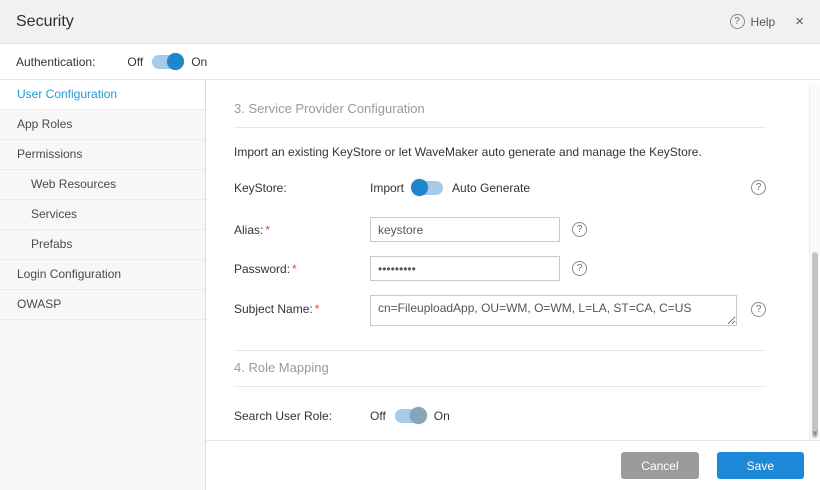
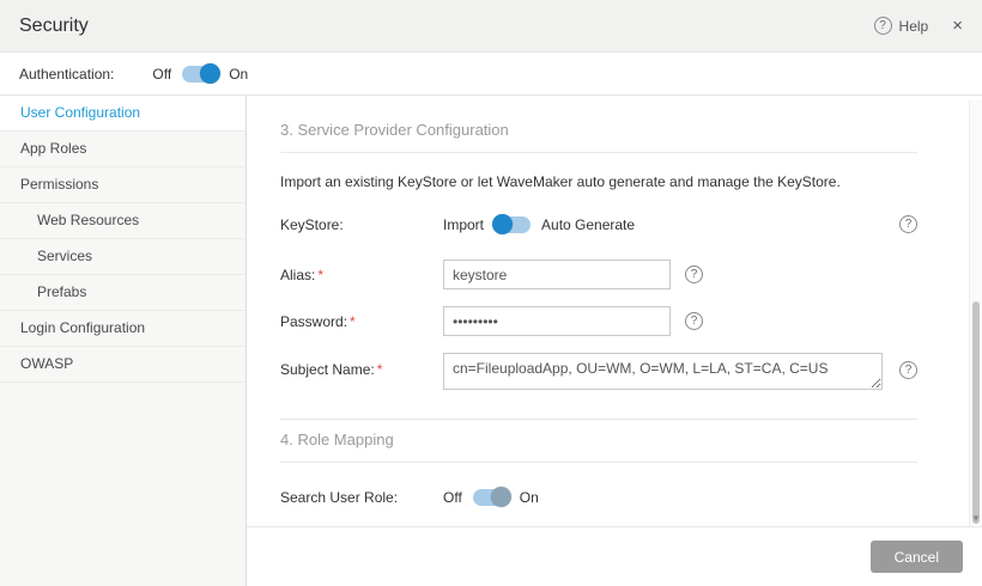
  Security
  ?
  Help
  ×
  Authentication:
  Off
  On
  User Configuration
  App Roles
  Permissions
  Web Resources
  Services
  Prefabs
  Login Configuration
  OWASP
  3. Service Provider Configuration
  Import an existing KeyStore or let WaveMaker auto generate and manage the KeyStore.
  KeyStore:
  Import
  Auto Generate
  ?
  Alias: *
  keystore
  ?
  Password: *
  •••••••••
  ?
  Subject Name: *
  cn=FileuploadApp, OU=WM, O=WM, L=LA, ST=CA, C=US
  ?
  4. Role Mapping
  Search User Role:
  Off
  On
  ▼
  Cancel
- Save
